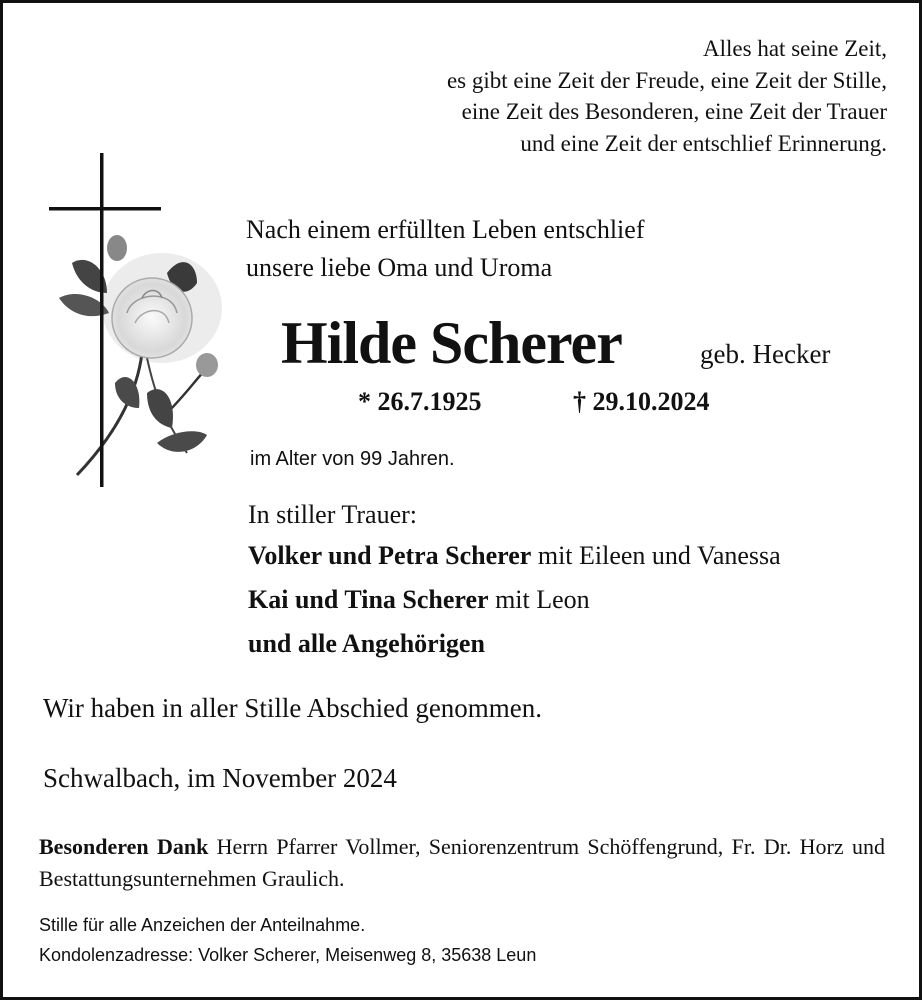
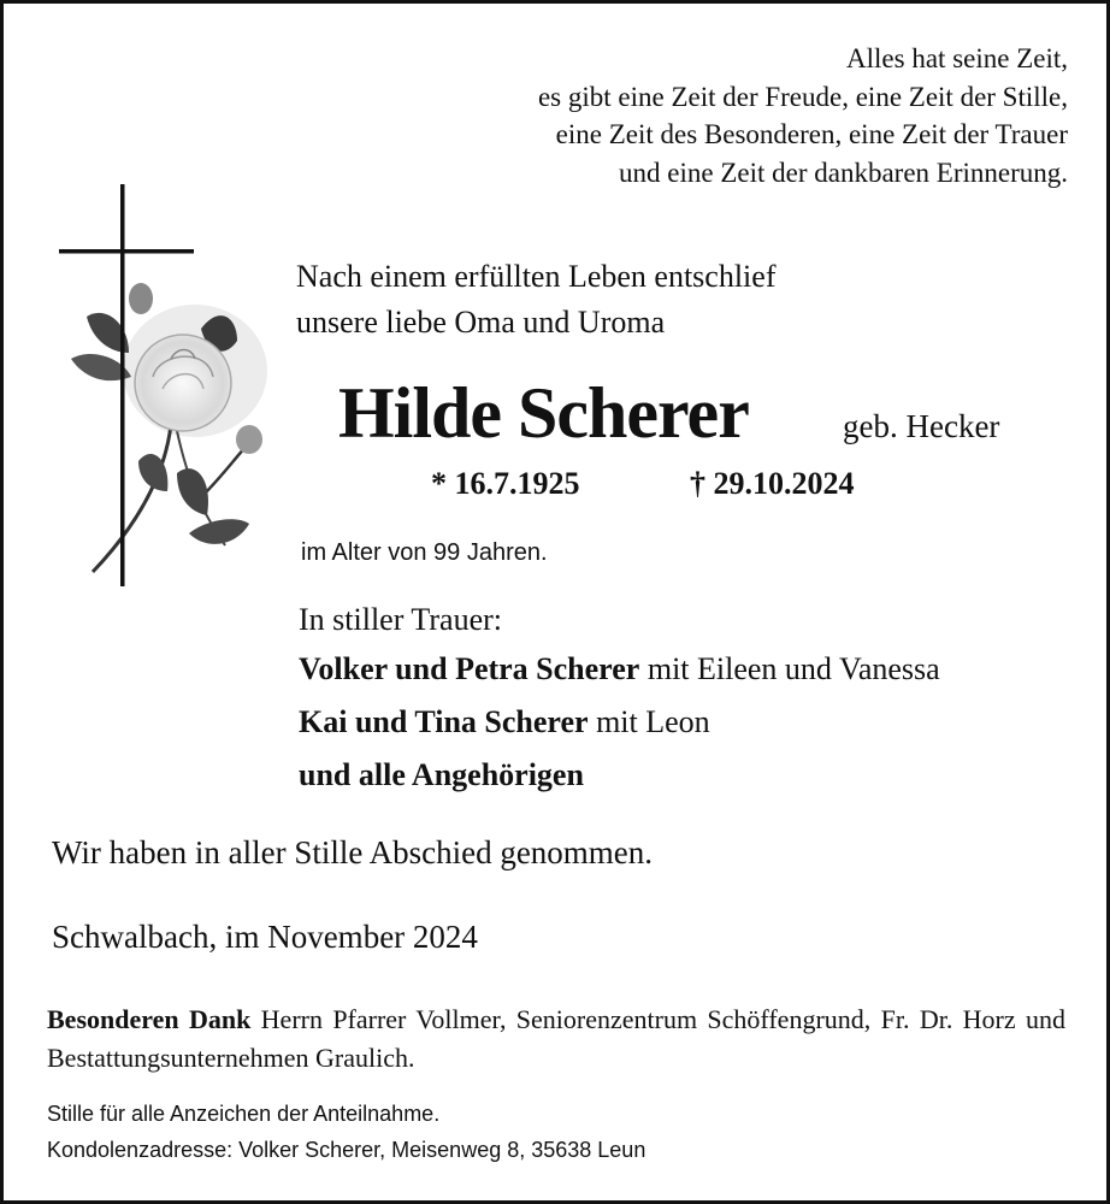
  Alles hat seine Zeit,
  es gibt eine Zeit der Freude, eine Zeit der Stille,
  eine Zeit des Besonderen, eine Zeit der Trauer
- und eine Zeit der entschlief Erinnerung.
+ und eine Zeit der dankbaren Erinnerung.
  Nach einem erfüllten Leben entschlief
  unsere liebe Oma und Uroma
  Hilde Scherer
  geb. Hecker
- * 26.7.1925
+ * 16.7.1925
  † 29.10.2024
  im Alter von 99 Jahren.
  In stiller Trauer:
  Volker und Petra Scherer mit Eileen und Vanessa
  Kai und Tina Scherer mit Leon
  und alle Angehörigen
  Wir haben in aller Stille Abschied genommen.
  Schwalbach, im November 2024
  Besonderen Dank Herrn Pfarrer Vollmer, Seniorenzentrum Schöffengrund, Fr. Dr. Horz und Bestattungsunternehmen Graulich.
  Stille für alle Anzeichen der Anteilnahme.
  Kondolenzadresse: Volker Scherer, Meisenweg 8, 35638 Leun
